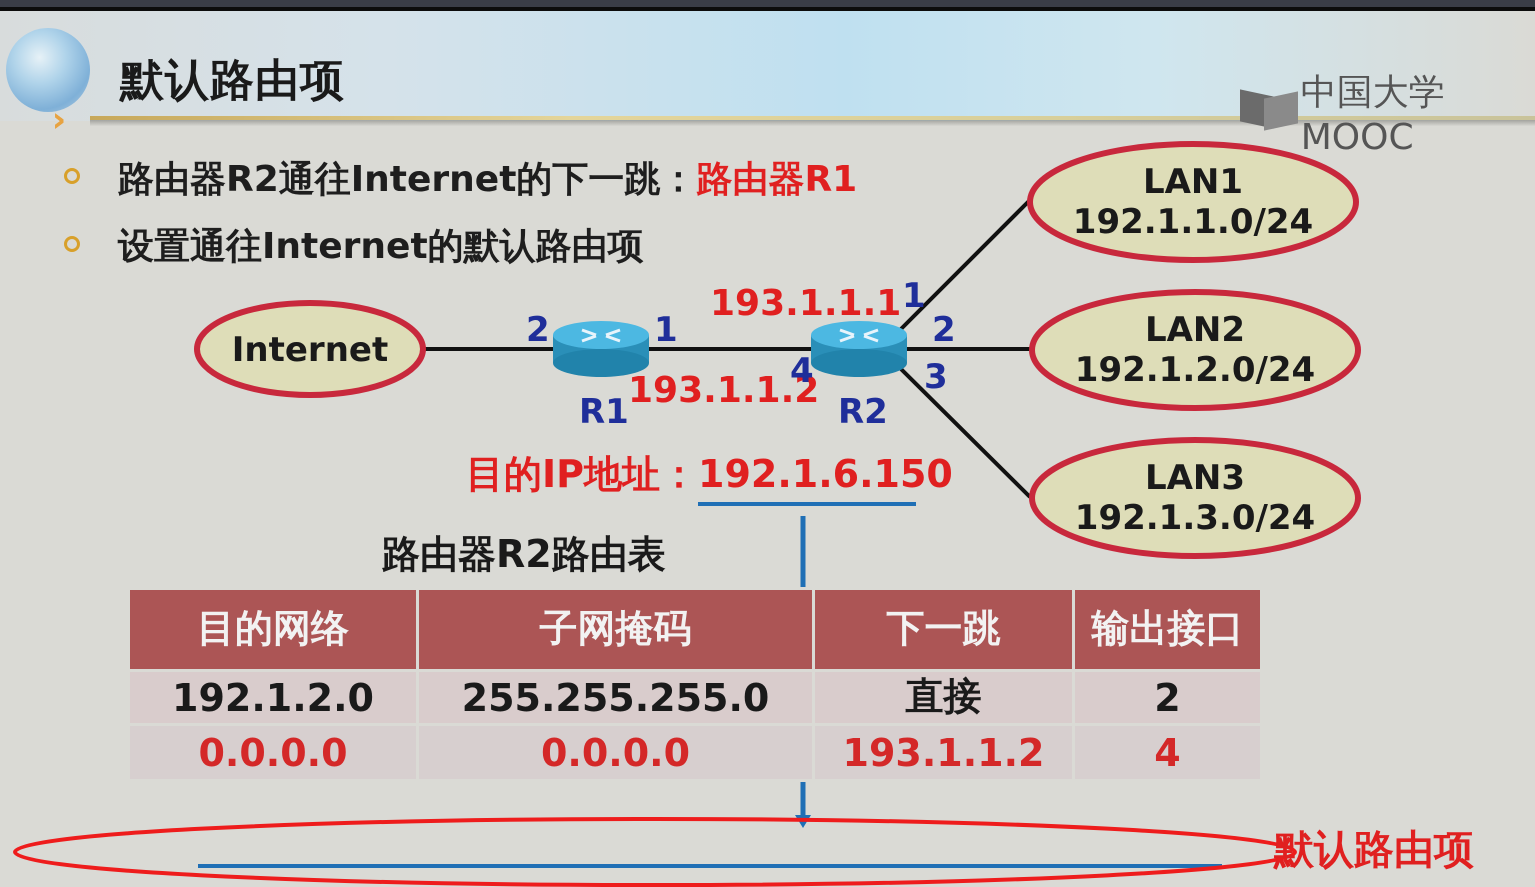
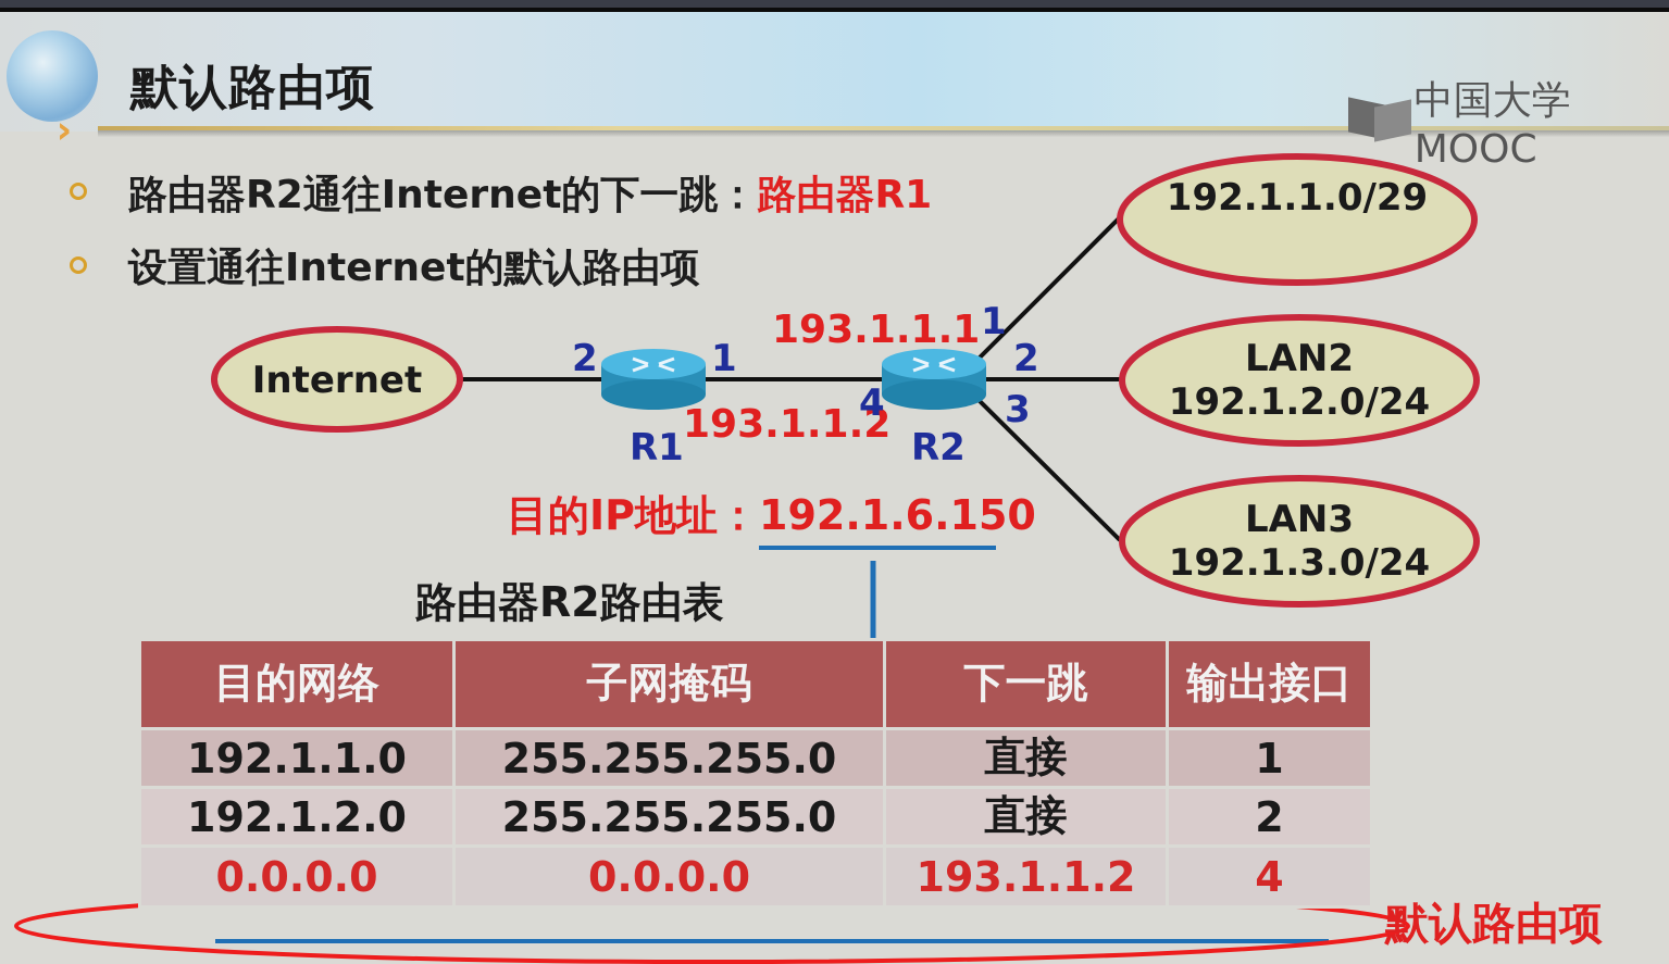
  ›››
  默认路由项
  中国大学MOOC
  路由器R2通往Internet的下一跳：路由器R1
  设置通往Internet的默认路由项
  Internet
- LAN1
- 192.1.1.0/24
+ 192.1.1.0/29
  LAN2
  192.1.2.0/24
  LAN3
  192.1.3.0/24
  2
  1
  R1
  193.1.1.1
  193.1.1.2
  1
  2
  3
  4
  R2
  目的IP地址：192.1.6.150
  路由器R2路由表
  目的网络	子网掩码	下一跳	输出接口
+ 192.1.1.0	255.255.255.0	直接	1
  192.1.2.0	255.255.255.0	直接	2
  0.0.0.0	0.0.0.0	193.1.1.2	4
  默认路由项
